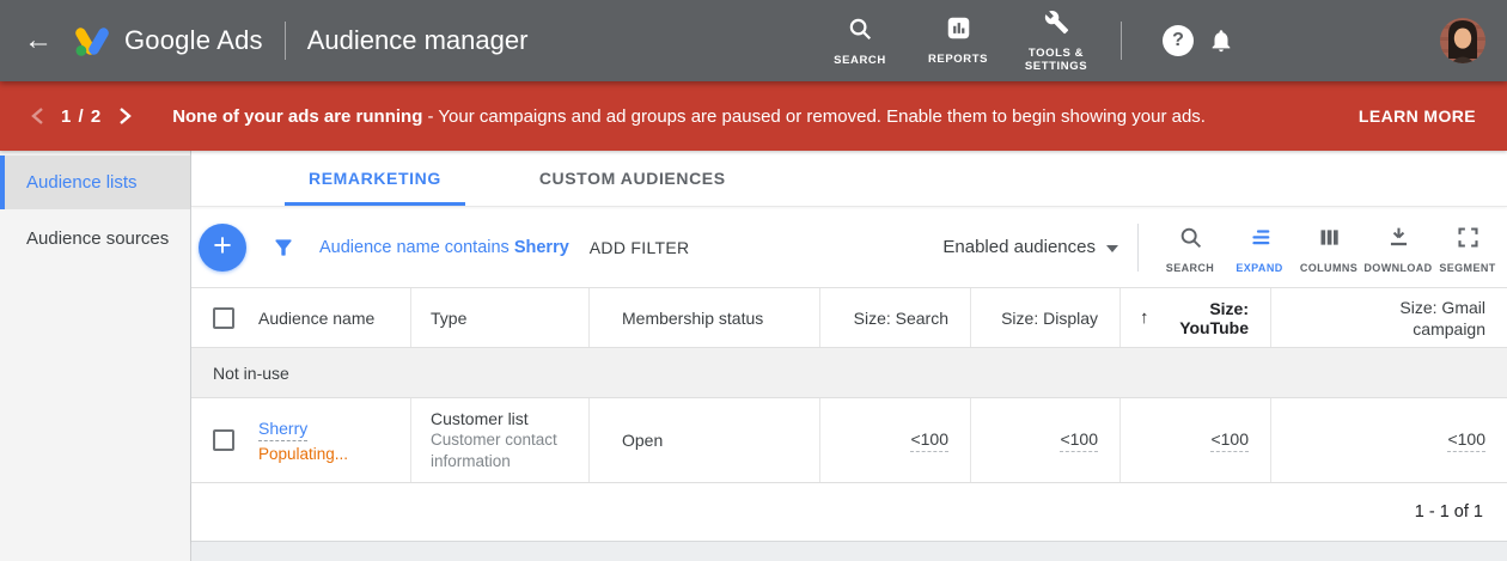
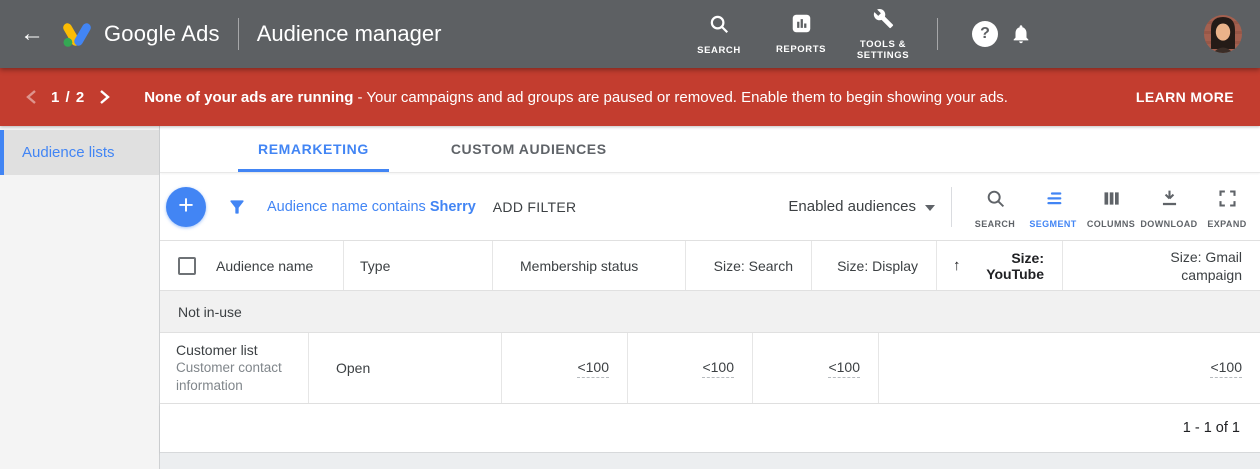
  ←
  Google Ads
  Audience manager
  SEARCH
  REPORTS
  TOOLS & SETTINGS
  ?
  1 / 2
  None of your ads are running - Your campaigns and ad groups are paused or removed. Enable them to begin showing your ads.
  LEARN MORE
  Audience lists
- Audience sources
  REMARKETING
  CUSTOM AUDIENCES
  +
  Audience name contains Sherry
  ADD FILTER
  Enabled audiences
  SEARCH
- EXPAND
+ SEGMENT
  COLUMNS
  DOWNLOAD
- SEGMENT
+ EXPAND
  Audience name
  Type
  Membership status
  Size: Search
  Size: Display
  ↑
  Size: YouTube
  Size: Gmail campaign
  Not in-use
- Sherry
- Populating...
  Customer list
  Customer contact information
  Open
  <100
  <100
  <100
  <100
  1 - 1 of 1
